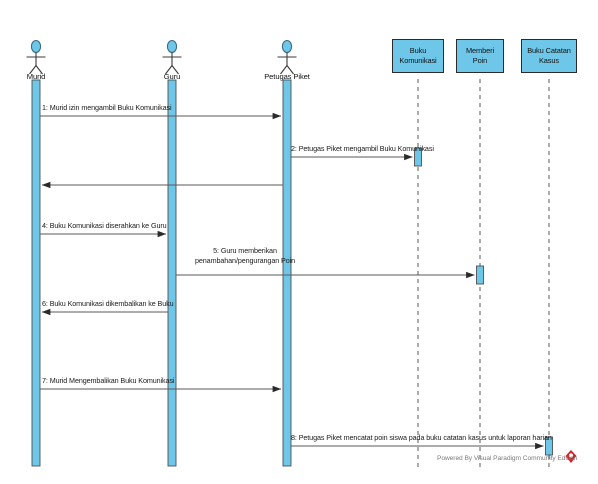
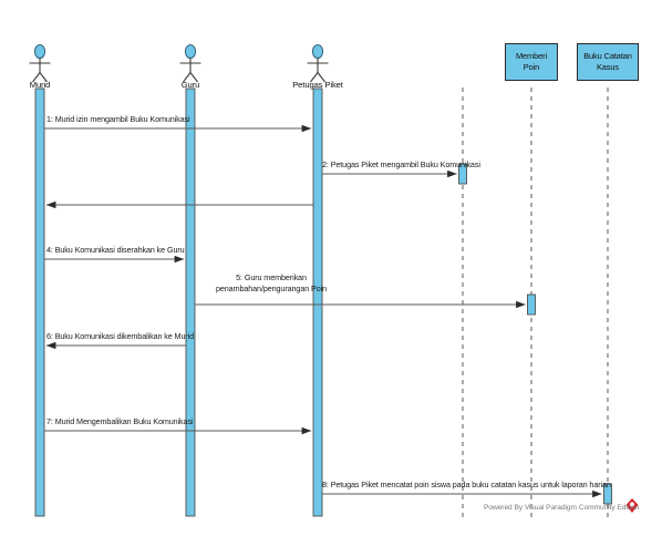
  Murid
  Guru
  Petugas Piket
- Buku
- Komunikasi
  Memberi
  Poin
  Buku Catatan
  Kasus
  1: Murid izin mengambil Buku Komunikasi
  2: Petugas Piket mengambil Buku Komunikasi
  4: Buku Komunikasi diserahkan ke Guru
  5: Guru memberikan
  penambahan/pengurangan Poin
- 6: Buku Komunikasi dikembalikan ke Buku
+ 6: Buku Komunikasi dikembalikan ke Murid
  7: Murid Mengembalikan Buku Komunikasi
  8: Petugas Piket mencatat poin siswa pada buku catatan kasus untuk laporan harian
